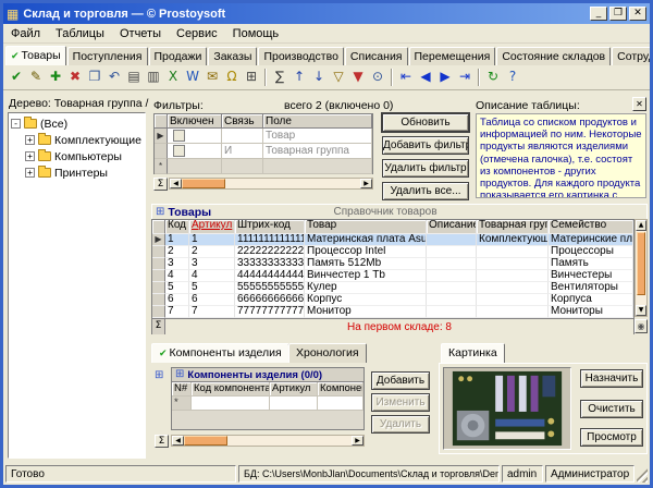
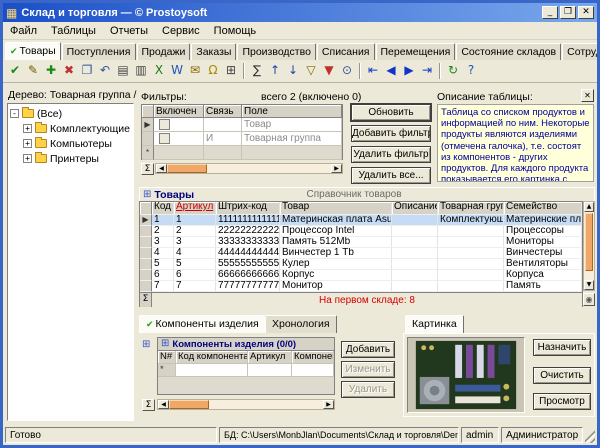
  ▦
  Склад и торговля — © Prostoysoft
  _
  ❐
  ✕
  Файл
  Таблицы
  Отчеты
  Сервис
  Помощь
  ✔ Товары
  Поступления
  Продажи
  Заказы
  Производство
  Списания
  Перемещения
  Состояние складов
  ✔
  ✎
  ✚
  ✖
  ❐
  ↶
  ▤
  ▥
  X
  W
  ✉
  Ω
  ⊞
  ∑
  ↑
  ↓
  ▽
  ▼
  ⊙
  ⇤
  ◀
  ▶
  ⇥
  ↻
  ?
  Дерево: Товарная группа /
  -
  (Все)
  +
  Комплектующие
  +
  Компьютеры
  +
  Принтеры
  Фильтры:
  всего 2 (включено 0)
  Включен
  Связь
  Поле
  ▶
  Товар
  И
  Товарная группа
  *
  Σ
  Обновить
  Добавить фильтр
  Удалить фильтр
  Удалить все...
  Описание таблицы:
  ✕
  Таблица со списком продуктов и информацией по ним. Некоторые продукты являются изделиями (отмечена галочка), т.е. состоят из компонентов - других продуктов. Для каждого продукта показывается его картинка с
  ⊞
  Товары
  Справочник товаров
  Код
  Артикул
  Штрих-код
  Товар
  Описани
  Товарная гру
  Семейство
  ▶
  1
  1
  1111111111111
  Материнская плата Asu
  Комплектующ
  Материнские пл
  2
  2
  22222222222
  Процессор Intel
  Процессоры
  3
  3
  33333333333
  Память 512Mb
- Память
+ Мониторы
  4
  4
  44444444444
  Винчестер 1 Tb
  Винчестеры
  5
  5
  55555555555
  Кулер
  Вентиляторы
  6
  6
  66666666666
  Корпус
  Корпуса
  7
  7
  77777777777
  Монитор
- Мониторы
+ Память
  Σ
  На первом складе: 8
  ◉
  ✔ Компоненты изделия
  Хронология
  Картинка
  ⊞
  ⊞
  Компоненты изделия (0/0)
  N#
  Код компонента
  Артикул
  Компоне
  *
  Σ
  Добавить
  Изменить
  Удалить
  Назначить
  Очистить
  Просмотр
  Готово
  БД: C:\Users\MonbJlan\Documents\Склад и торговля\Dem
  admin
  Администратор
